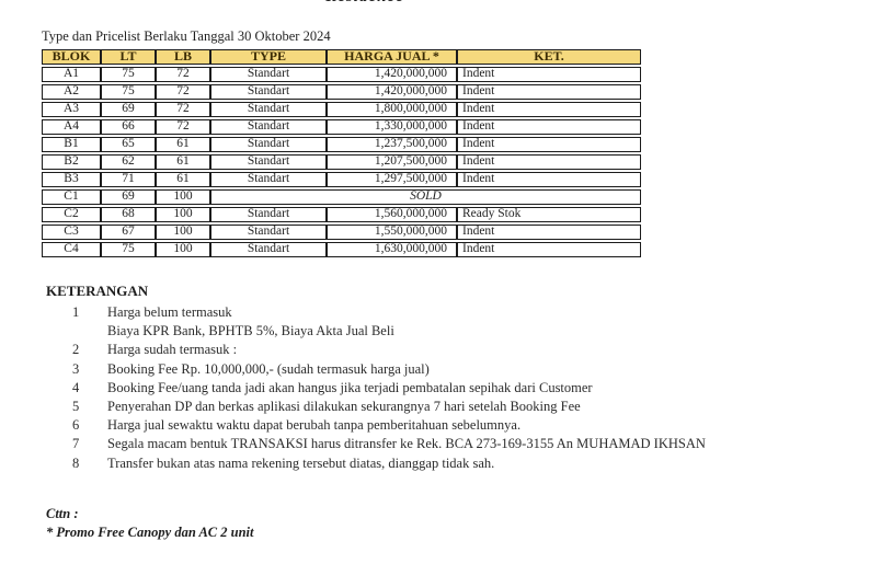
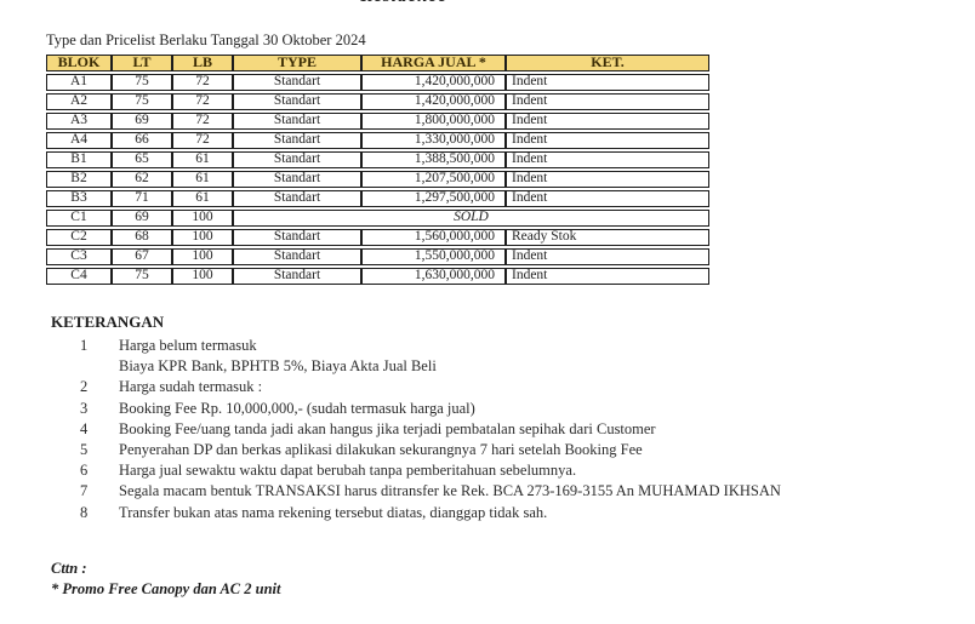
  Type dan Pricelist Berlaku Tanggal 30 Oktober 2024
  BLOK	LT	LB	TYPE	HARGA JUAL *	KET.
  A1	75	72	Standart	1,420,000,000	Indent
  A2	75	72	Standart	1,420,000,000	Indent
  A3	69	72	Standart	1,800,000,000	Indent
  A4	66	72	Standart	1,330,000,000	Indent
- B1	65	61	Standart	1,237,500,000	Indent
+ B1	65	61	Standart	1,388,500,000	Indent
  B2	62	61	Standart	1,207,500,000	Indent
  B3	71	61	Standart	1,297,500,000	Indent
  C1	69	100	SOLD
  C2	68	100	Standart	1,560,000,000	Ready Stok
  C3	67	100	Standart	1,550,000,000	Indent
  C4	75	100	Standart	1,630,000,000	Indent
  KETERANGAN
  1
  Harga belum termasuk
  Biaya KPR Bank, BPHTB 5%, Biaya Akta Jual Beli
  2
  Harga sudah termasuk :
  3
  Booking Fee Rp. 10,000,000,- (sudah termasuk harga jual)
  4
  Booking Fee/uang tanda jadi akan hangus jika terjadi pembatalan sepihak dari Customer
  5
  Penyerahan DP dan berkas aplikasi dilakukan sekurangnya 7 hari setelah Booking Fee
  6
  Harga jual sewaktu waktu dapat berubah tanpa pemberitahuan sebelumnya.
  7
  Segala macam bentuk TRANSAKSI harus ditransfer ke Rek. BCA 273-169-3155 An MUHAMAD IKHSAN
  8
  Transfer bukan atas nama rekening tersebut diatas, dianggap tidak sah.
  Cttn :
  * Promo Free Canopy dan AC 2 unit
